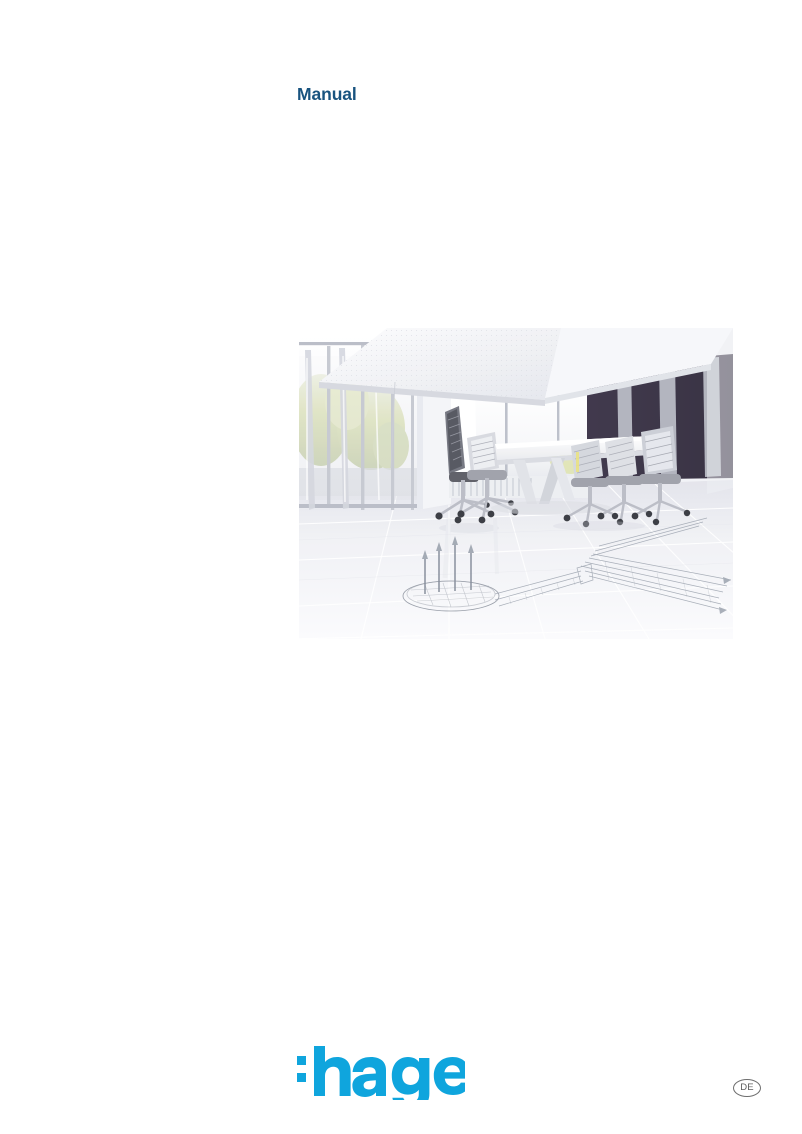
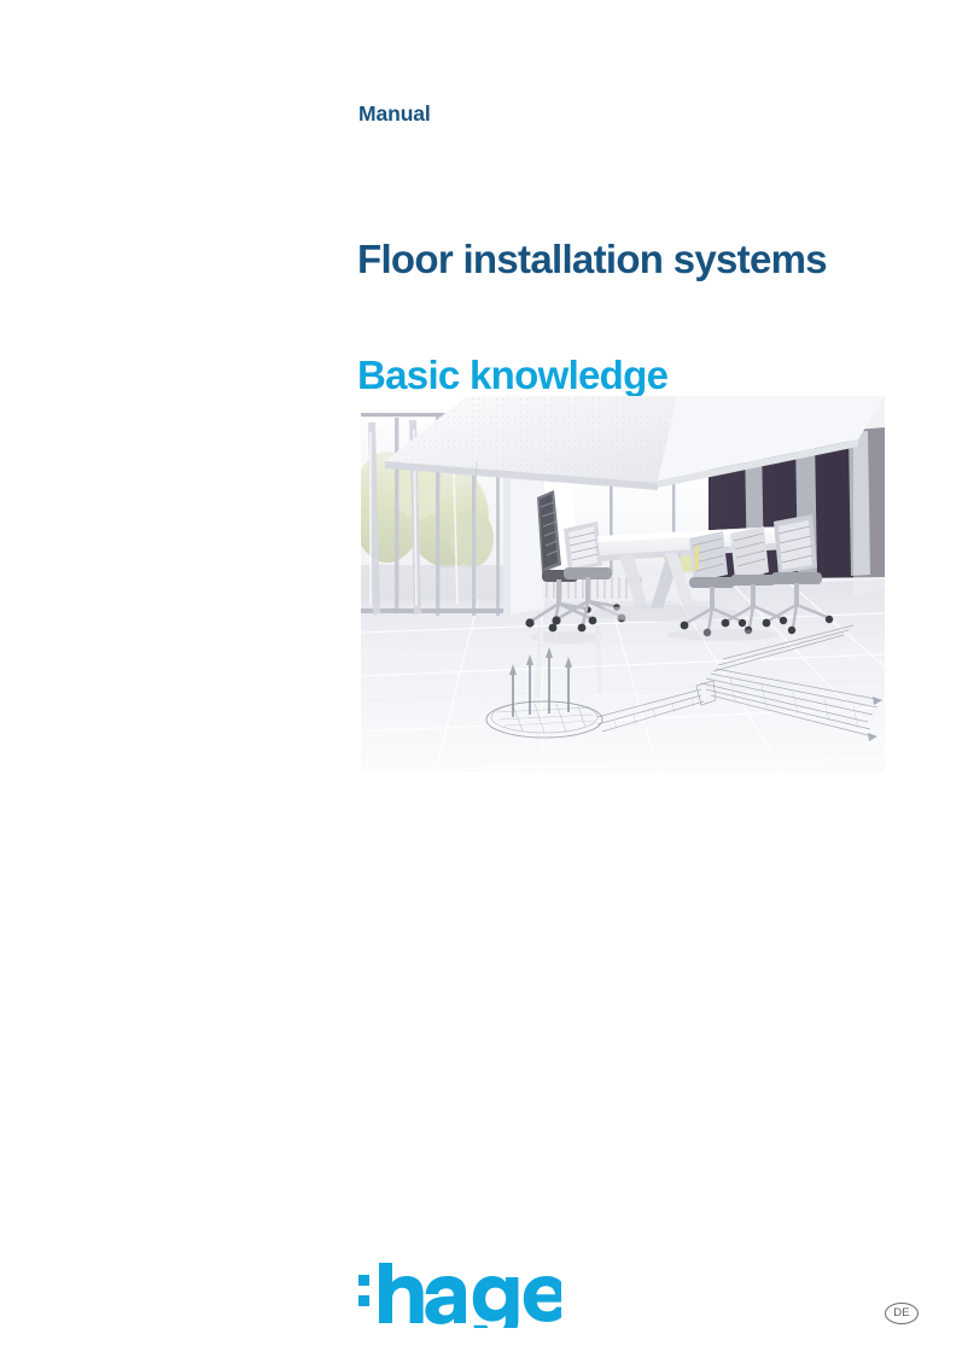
  Manual
+ Floor installation systems
+ Basic knowledge
  DE
